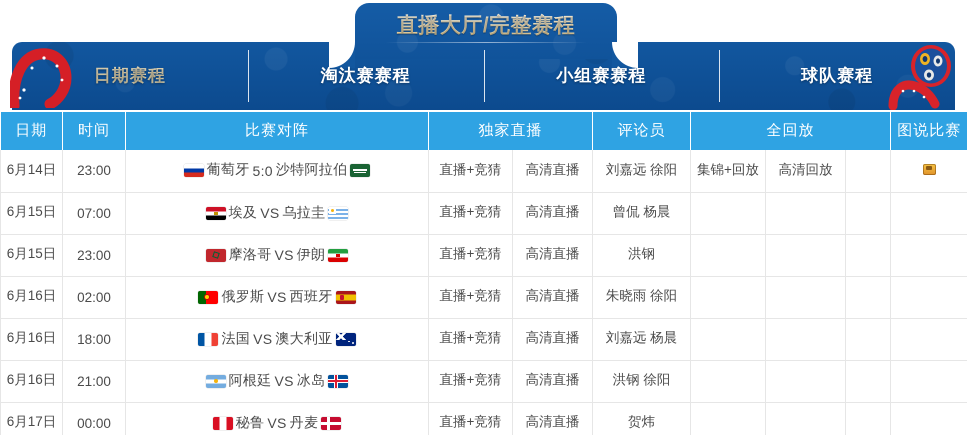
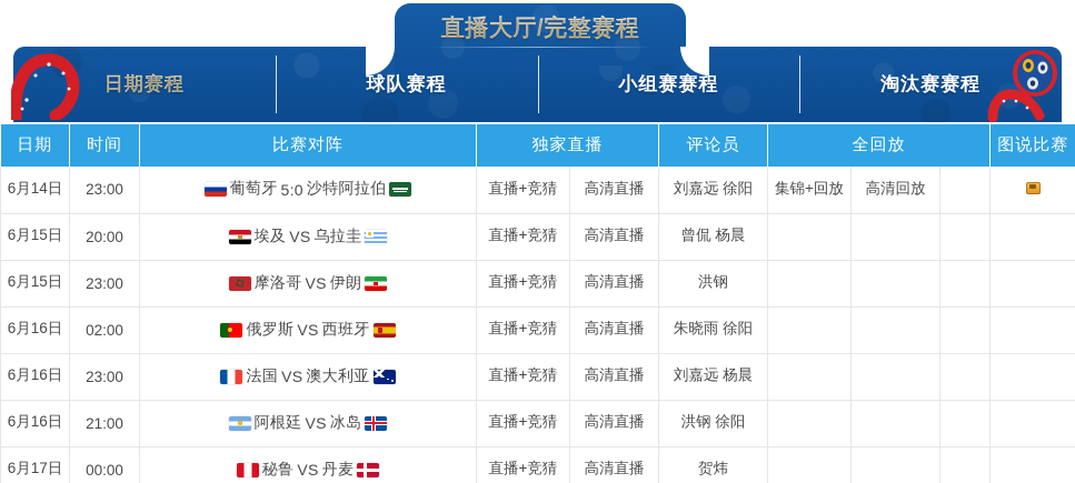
  直播大厅/完整赛程
  日期赛程
- 淘汰赛赛程
+ 球队赛程
  小组赛赛程
- 球队赛程
+ 淘汰赛赛程
  日期	时间	比赛对阵	独家直播	评论员	全回放	图说比赛
  6月14日	23:00	葡萄牙 5:0 沙特阿拉伯	直播+竞猜	高清直播	刘嘉远 徐阳	集锦+回放	高清回放
- 6月15日	07:00	埃及 VS 乌拉圭	直播+竞猜	高清直播	曾侃 杨晨
+ 6月15日	20:00	埃及 VS 乌拉圭	直播+竞猜	高清直播	曾侃 杨晨
  6月15日	23:00	摩洛哥 VS 伊朗	直播+竞猜	高清直播	洪钢
  6月16日	02:00	俄罗斯 VS 西班牙	直播+竞猜	高清直播	朱晓雨 徐阳
- 6月16日	18:00	法国 VS 澳大利亚	直播+竞猜	高清直播	刘嘉远 杨晨
+ 6月16日	23:00	法国 VS 澳大利亚	直播+竞猜	高清直播	刘嘉远 杨晨
  6月16日	21:00	阿根廷 VS 冰岛	直播+竞猜	高清直播	洪钢 徐阳
  6月17日	00:00	秘鲁 VS 丹麦	直播+竞猜	高清直播	贺炜
